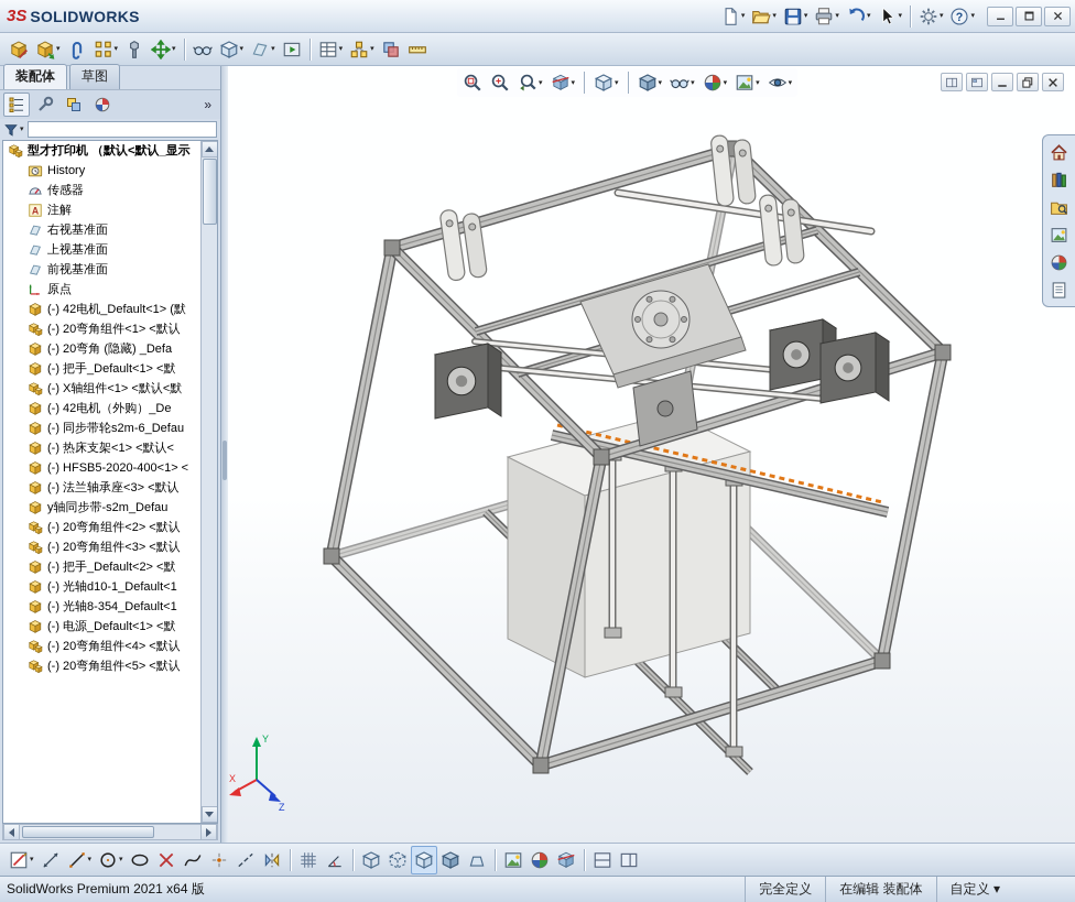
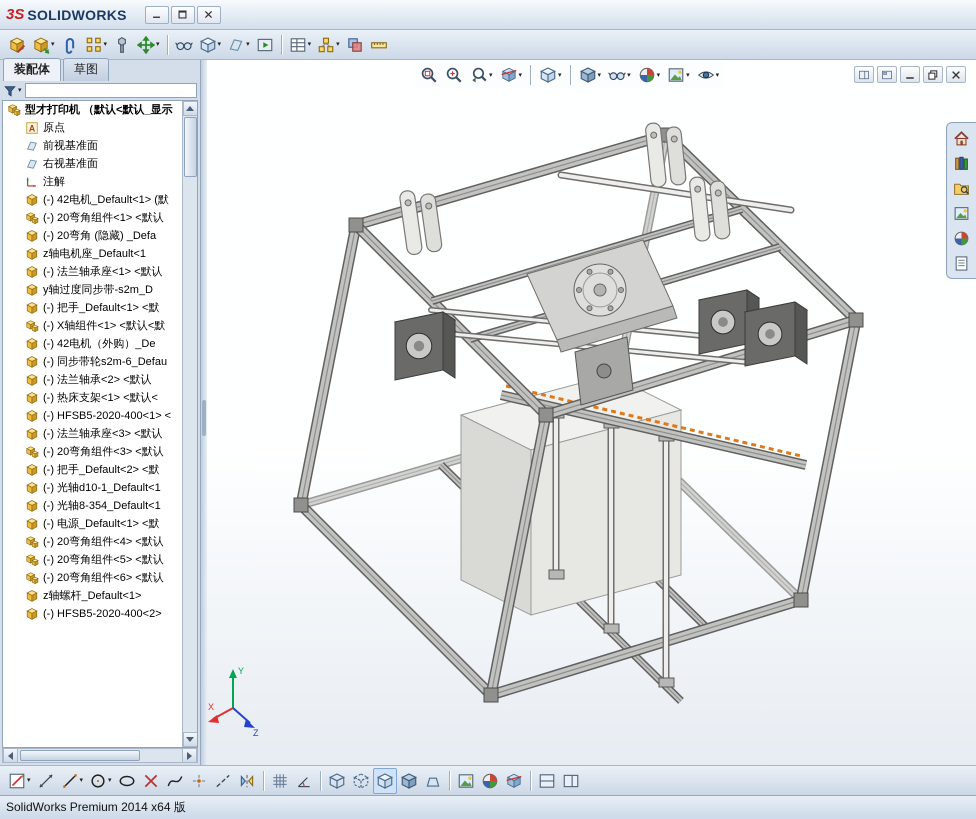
  3S
  SOLIDWORKS
- ?
  装配体
  草图
- »
  型才打印机 （默认<默认_显示
- History
- 传感器
  A
- 注解
+ 原点
- 右视基准面
+ 前视基准面
- 上视基准面
- 前视基准面
+ 右视基准面
- 原点
+ 注解
  (-) 42电机_Default<1> (默
  (-) 20弯角组件<1> <默认
  (-) 20弯角 (隐藏) _Defa
+ z轴电机座_Default<1
+ (-) 法兰轴承座<1> <默认
+ y轴过度同步带-s2m_D
  (-) 把手_Default<1> <默
  (-) X轴组件<1> <默认<默
  (-) 42电机（外购）_De
  (-) 同步带轮s2m-6_Defau
+ (-) 法兰轴承<2> <默认
  (-) 热床支架<1> <默认<
  (-) HFSB5-2020-400<1> <
  (-) 法兰轴承座<3> <默认
- y轴同步带-s2m_Defau
- (-) 20弯角组件<2> <默认
  (-) 20弯角组件<3> <默认
  (-) 把手_Default<2> <默
  (-) 光轴d10-1_Default<1
  (-) 光轴8-354_Default<1
  (-) 电源_Default<1> <默
  (-) 20弯角组件<4> <默认
  (-) 20弯角组件<5> <默认
+ (-) 20弯角组件<6> <默认
+ z轴螺杆_Default<1>
+ (-) HFSB5-2020-400<2>
  Y
  X
  Z
- SolidWorks Premium 2021 x64 版
+ SolidWorks Premium 2014 x64 版
- 完全定义
- 在编辑 装配体
- 自定义 ▾
